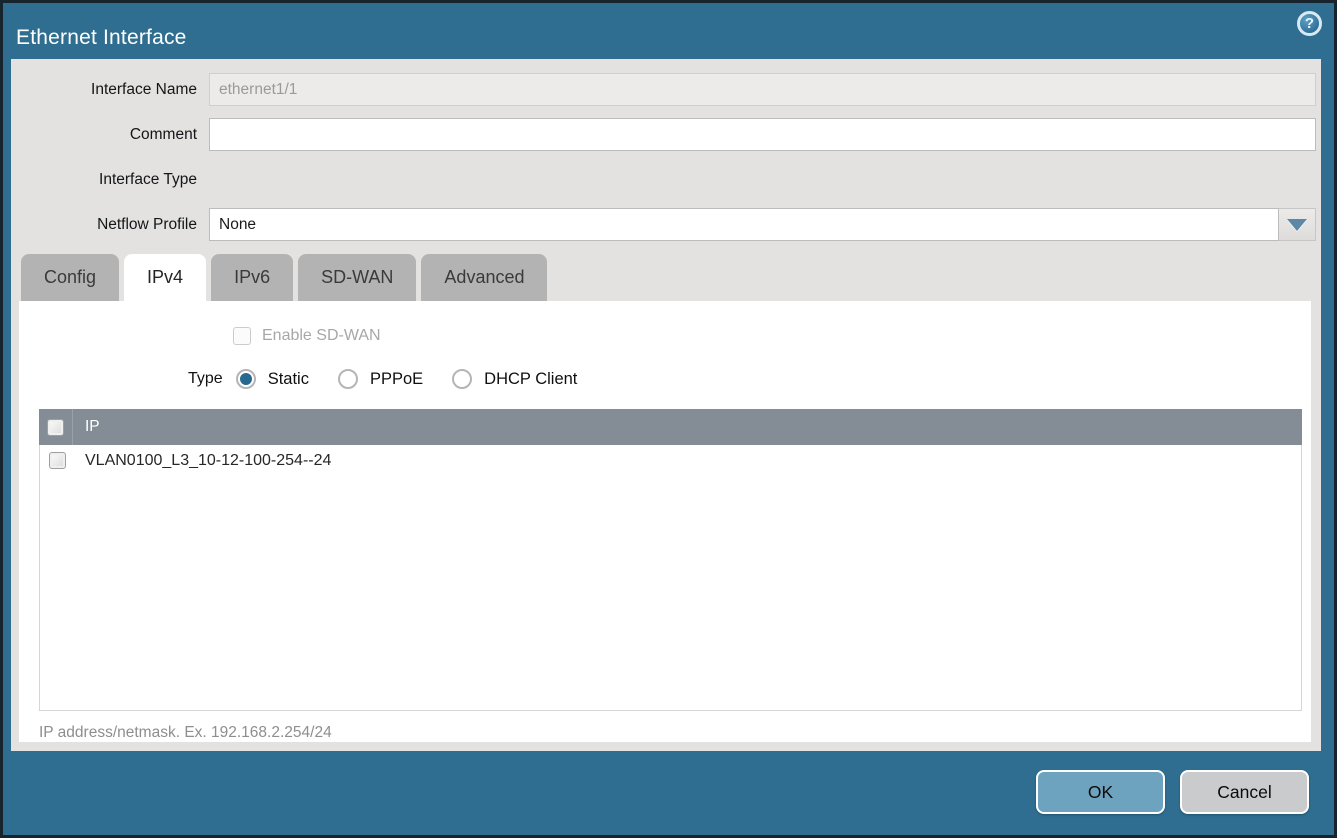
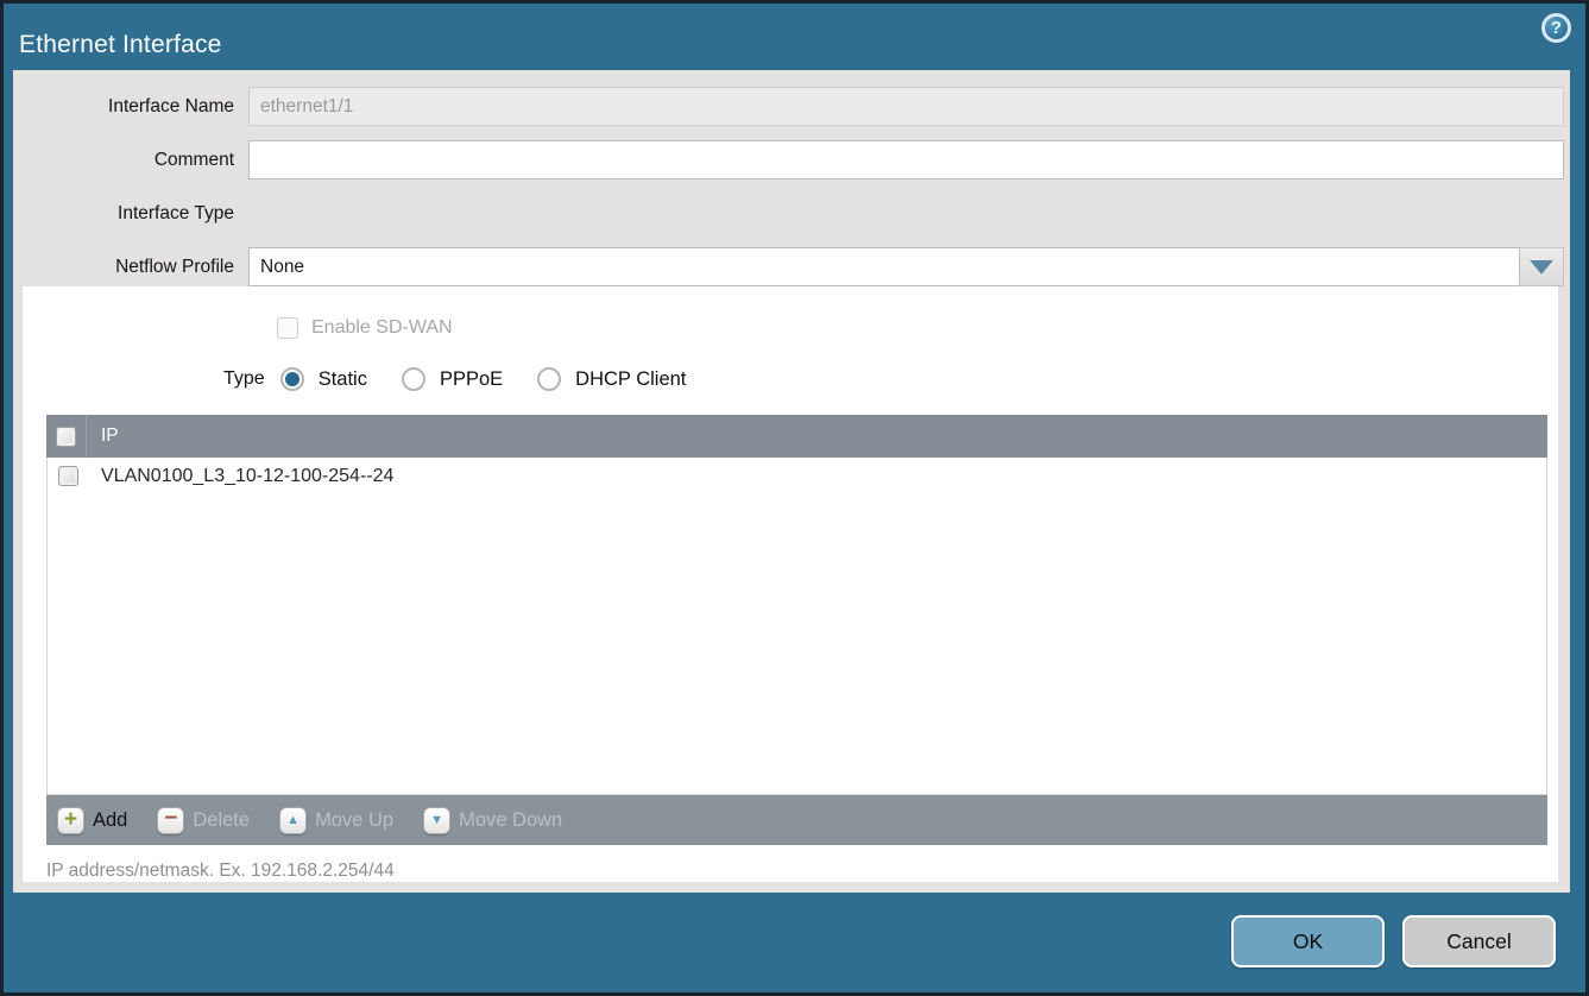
  Ethernet Interface
  ?
  Interface Name
  ethernet1/1
  Comment
  Interface Type
  Netflow Profile
  None
- Config
- IPv4
- IPv6
- SD-WAN
- Advanced
  Enable SD-WAN
  Type
  Static
  PPPoE
  DHCP Client
  IP
  VLAN0100_L3_10-12-100-254--24
+ +
+ Add
+ −
+ Delete
+ ▲
+ Move Up
+ ▼
+ Move Down
- IP address/netmask. Ex. 192.168.2.254/24
+ IP address/netmask. Ex. 192.168.2.254/44
  OK
  Cancel
